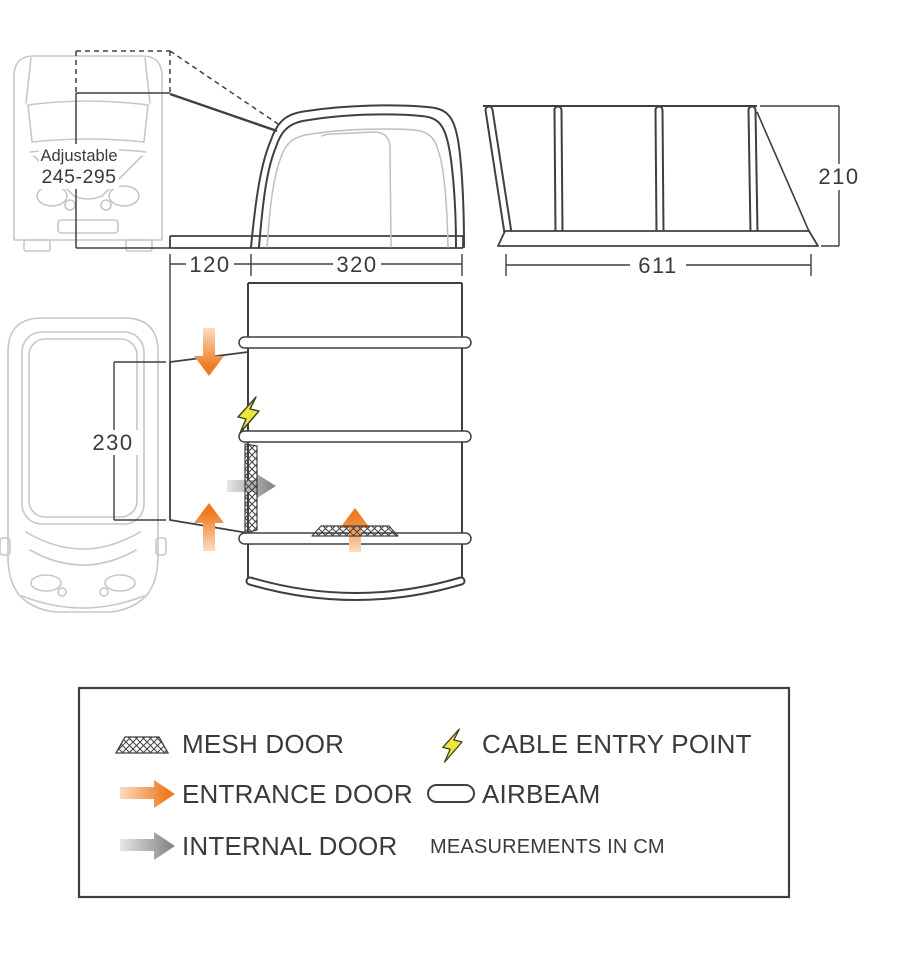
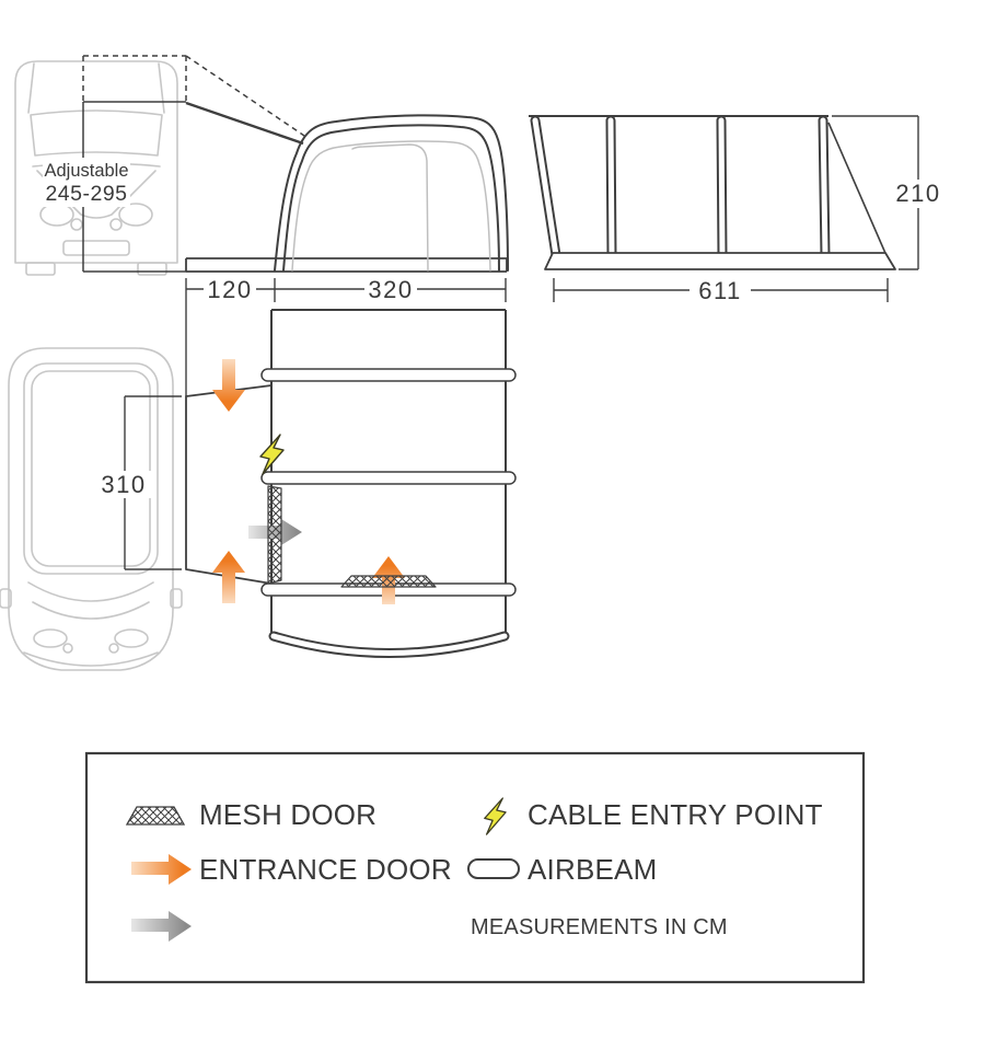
  Adjustable
  245-295
  120
  320
  611
  210
- 230
+ 310
  MESH DOOR
  CABLE ENTRY POINT
  ENTRANCE DOOR
  AIRBEAM
- INTERNAL DOOR
  MEASUREMENTS IN CM
